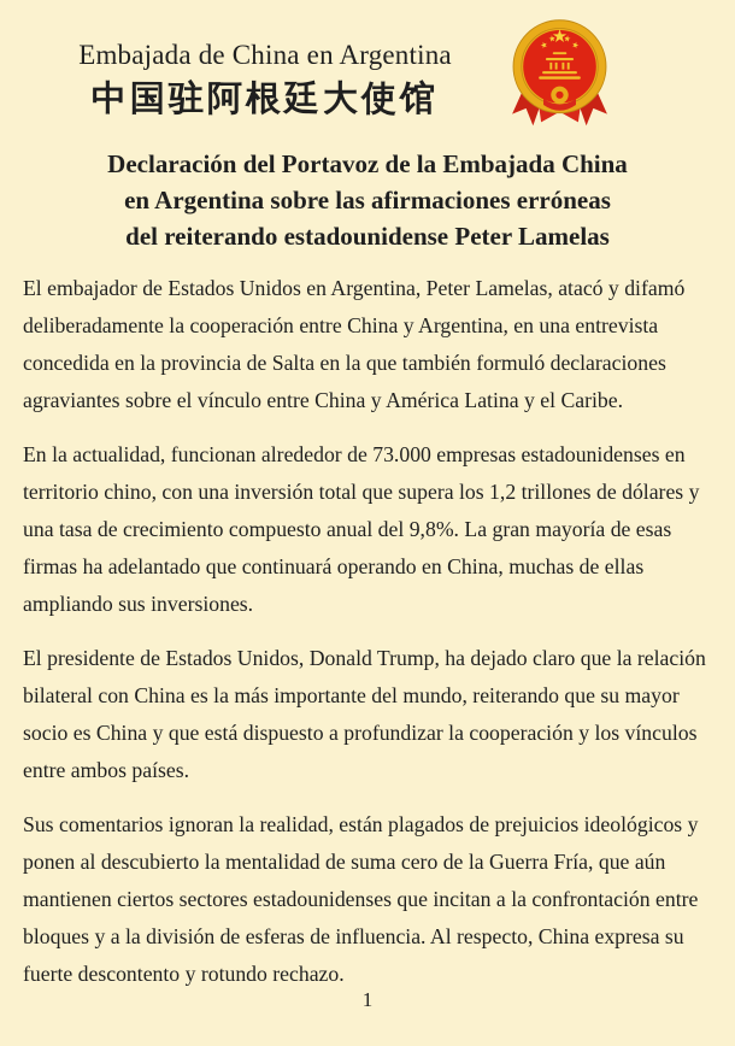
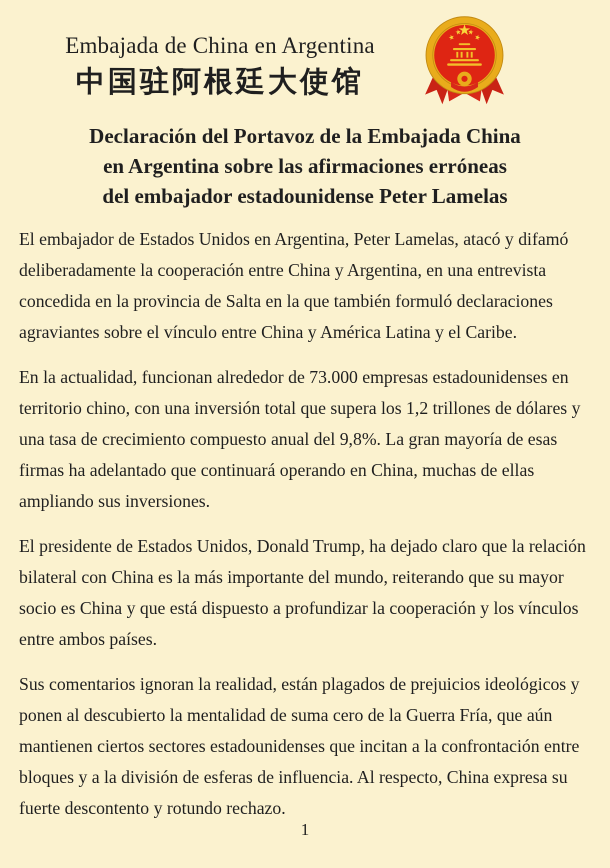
  Embajada de China en Argentina
  中国驻阿根廷大使馆
  Declaración del Portavoz de la Embajada China
  en Argentina sobre las afirmaciones erróneas
- del reiterando estadounidense Peter Lamelas
+ del embajador estadounidense Peter Lamelas
  El embajador de Estados Unidos en Argentina, Peter Lamelas, atacó y difamó deliberadamente la cooperación entre China y Argentina, en una entrevista concedida en la provincia de Salta en la que también formuló declaraciones agraviantes sobre el vínculo entre China y América Latina y el Caribe.
  En la actualidad, funcionan alrededor de 73.000 empresas estadounidenses en territorio chino, con una inversión total que supera los 1,2 trillones de dólares y una tasa de crecimiento compuesto anual del 9,8%. La gran mayoría de esas firmas ha adelantado que continuará operando en China, muchas de ellas ampliando sus inversiones.
  El presidente de Estados Unidos, Donald Trump, ha dejado claro que la relación bilateral con China es la más importante del mundo, reiterando que su mayor socio es China y que está dispuesto a profundizar la cooperación y los vínculos entre ambos países.
  Sus comentarios ignoran la realidad, están plagados de prejuicios ideológicos y ponen al descubierto la mentalidad de suma cero de la Guerra Fría, que aún mantienen ciertos sectores estadounidenses que incitan a la confrontación entre bloques y a la división de esferas de influencia. Al respecto, China expresa su fuerte descontento y rotundo rechazo.
  1
